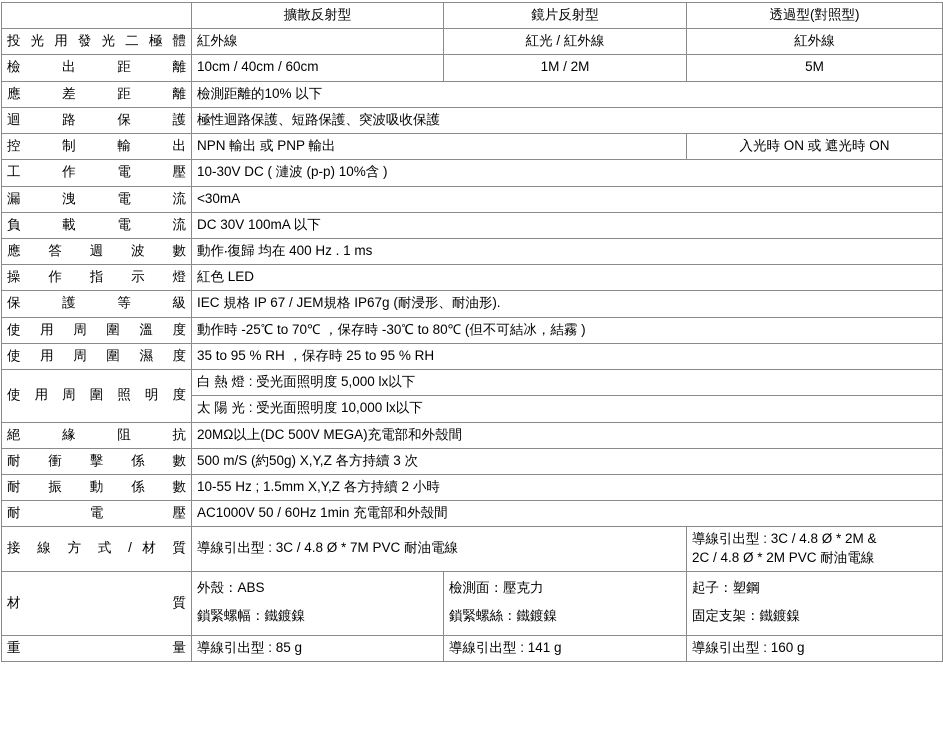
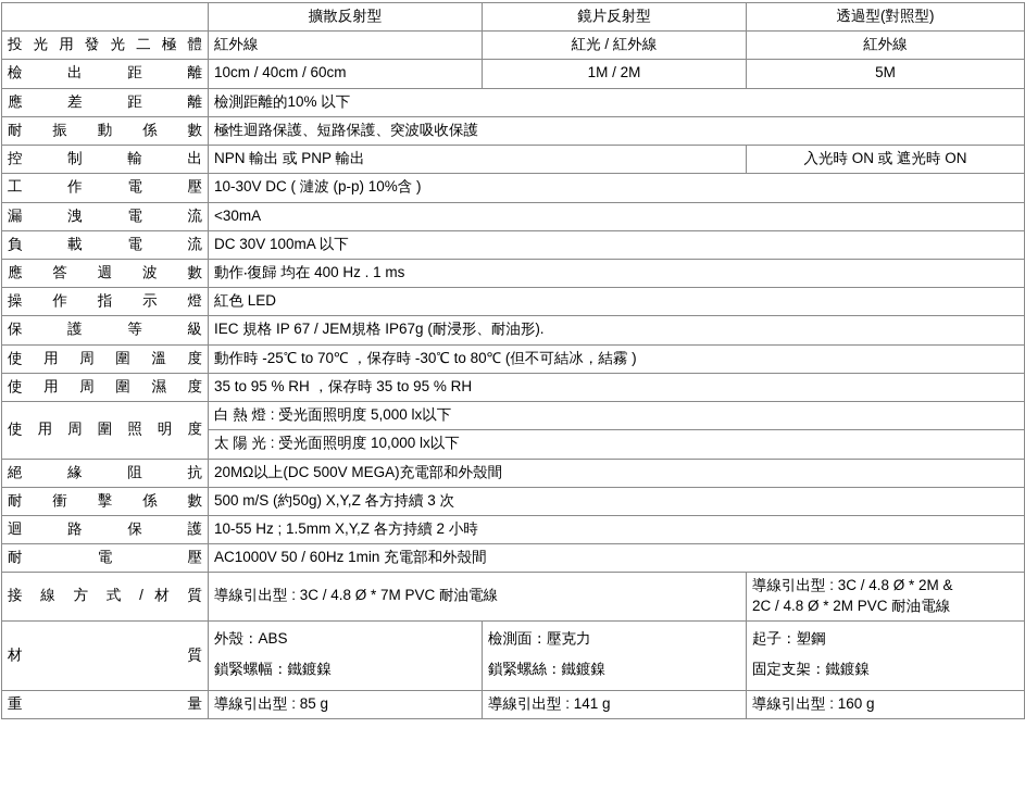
  	擴散反射型	鏡片反射型	透過型(對照型)
  投 光 用 發 光 二 極 體	紅外線	紅光 / 紅外線	紅外線
  檢 出 距 離	10cm / 40cm / 60cm	1M / 2M	5M
  應 差 距 離	檢測距離的10% 以下
- 迴 路 保 護	極性迴路保護、短路保護、突波吸收保護
+ 耐 振 動 係 數	極性迴路保護、短路保護、突波吸收保護
  控 制 輸 出	NPN 輸出 或 PNP 輸出	入光時 ON 或 遮光時 ON
  工 作 電 壓	10-30V DC ( 漣波 (p-p) 10%含 )
  漏 洩 電 流	<30mA
  負 載 電 流	DC 30V 100mA 以下
  應 答 週 波 數	動作‧復歸 均在 400 Hz . 1 ms
  操 作 指 示 燈	紅色 LED
  保 護 等 級	IEC 規格 IP 67 / JEM規格 IP67g (耐浸形、耐油形).
  使 用 周 圍 溫 度	動作時 -25℃ to 70℃ ，保存時 -30℃ to 80℃ (但不可結冰，結霧 )
- 使 用 周 圍 濕 度	35 to 95 % RH ，保存時 25 to 95 % RH
+ 使 用 周 圍 濕 度	35 to 95 % RH ，保存時 35 to 95 % RH
  使 用 周 圍 照 明 度	白 熱 燈 : 受光面照明度 5,000 lx以下
  太 陽 光 : 受光面照明度 10,000 lx以下
  絕 緣 阻 抗	20MΩ以上(DC 500V MEGA)充電部和外殼間
  耐 衝 擊 係 數	500 m/S (約50g) X,Y,Z 各方持續 3 次
- 耐 振 動 係 數	10-55 Hz ; 1.5mm X,Y,Z 各方持續 2 小時
+ 迴 路 保 護	10-55 Hz ; 1.5mm X,Y,Z 各方持續 2 小時
  耐 電 壓	AC1000V 50 / 60Hz 1min 充電部和外殼間
  接 線 方 式 / 材 質	導線引出型 : 3C / 4.8 Ø * 7M PVC 耐油電線	導線引出型 : 3C / 4.8 Ø * 2M & 2C / 4.8 Ø * 2M PVC 耐油電線
  材 質	外殼：ABS 鎖緊螺幅：鐵鍍鎳	檢測面：壓克力 鎖緊螺絲：鐵鍍鎳	起子：塑鋼 固定支架：鐵鍍鎳
  重 量	導線引出型 : 85 g	導線引出型 : 141 g	導線引出型 : 160 g
